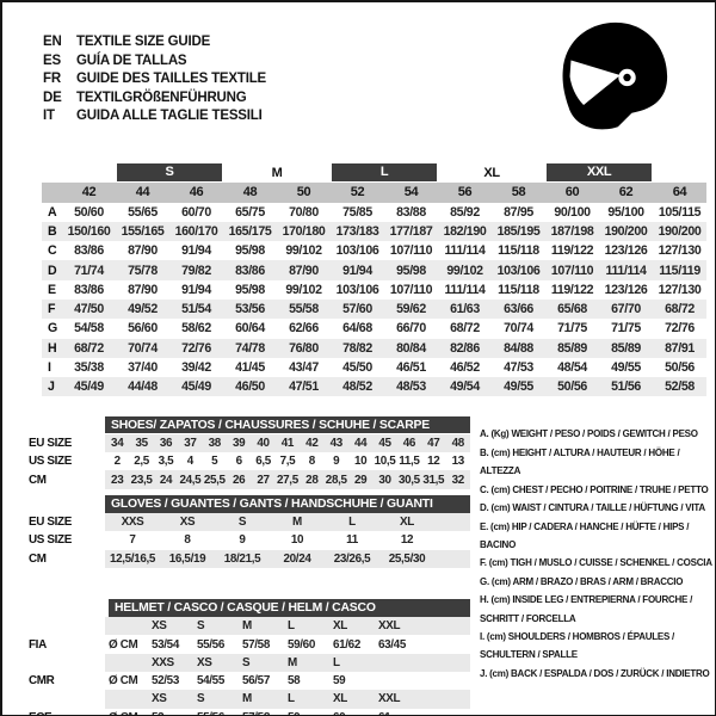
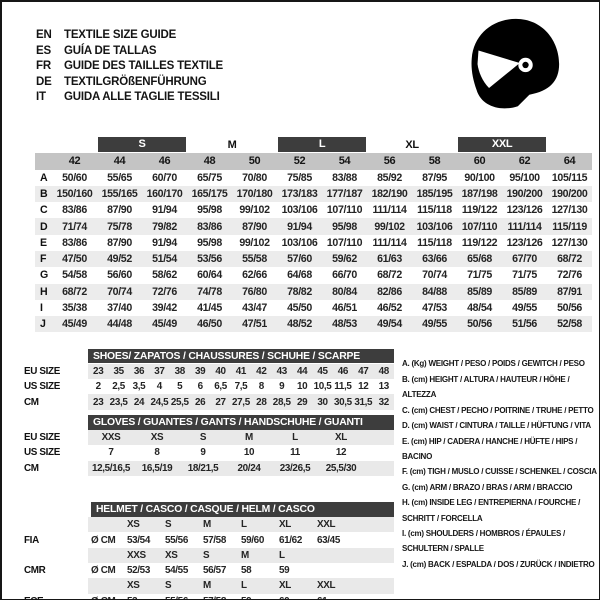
  EN
  TEXTILE SIZE GUIDE
  ES
  GUÍA DE TALLAS
  FR
  GUIDE DES TAILLES TEXTILE
  DE
  TEXTILGRÖßENFÜHRUNG
  IT
  GUIDA ALLE TAGLIE TESSILI
  		S	M	L	XL	XXL
  	42	44	46	48	50	52	54	56	58	60	62	64
  A	50/60	55/65	60/70	65/75	70/80	75/85	83/88	85/92	87/95	90/100	95/100	105/115
  B	150/160	155/165	160/170	165/175	170/180	173/183	177/187	182/190	185/195	187/198	190/200	190/200
  C	83/86	87/90	91/94	95/98	99/102	103/106	107/110	111/114	115/118	119/122	123/126	127/130
  D	71/74	75/78	79/82	83/86	87/90	91/94	95/98	99/102	103/106	107/110	111/114	115/119
  E	83/86	87/90	91/94	95/98	99/102	103/106	107/110	111/114	115/118	119/122	123/126	127/130
  F	47/50	49/52	51/54	53/56	55/58	57/60	59/62	61/63	63/66	65/68	67/70	68/72
  G	54/58	56/60	58/62	60/64	62/66	64/68	66/70	68/72	70/74	71/75	71/75	72/76
  H	68/72	70/74	72/76	74/78	76/80	78/82	80/84	82/86	84/88	85/89	85/89	87/91
  I	35/38	37/40	39/42	41/45	43/47	45/50	46/51	46/52	47/53	48/54	49/55	50/56
  J	45/49	44/48	45/49	46/50	47/51	48/52	48/53	49/54	49/55	50/56	51/56	52/58
  	SHOES/ ZAPATOS / CHAUSSURES / SCHUHE / SCARPE
- EU SIZE	34	35	36	37	38	39	40	41	42	43	44	45	46	47	48
+ EU SIZE	23	35	36	37	38	39	40	41	42	43	44	45	46	47	48
  US SIZE	2	2,5	3,5	4	5	6	6,5	7,5	8	9	10	10,5	11,5	12	13
  CM	23	23,5	24	24,5	25,5	26	27	27,5	28	28,5	29	30	30,5	31,5	32
  	GLOVES / GUANTES / GANTS / HANDSCHUHE / GUANTI
  EU SIZE	XXS	XS	S	M	L	XL
  US SIZE	7	8	9	10	11	12
  CM	12,5/16,5	16,5/19	18/21,5	20/24	23/26,5	25,5/30
  	HELMET / CASCO / CASQUE / HELM / CASCO
  		XS	S	M	L	XL	XXL
  FIA	Ø CM	53/54	55/56	57/58	59/60	61/62	63/45
  		XXS	XS	S	M	L
  CMR	Ø CM	52/53	54/55	56/57	58	59
  		XS	S	M	L	XL	XXL
  A. (Kg) WEIGHT / PESO / POIDS / GEWITCH / PESO
  B. (cm) HEIGHT / ALTURA / HAUTEUR / HÖHE / ALTEZZA
  C. (cm) CHEST / PECHO / POITRINE / TRUHE / PETTO
  D. (cm) WAIST / CINTURA / TAILLE / HÜFTUNG / VITA
  E. (cm) HIP / CADERA / HANCHE / HÜFTE / HIPS / BACINO
  F. (cm) TIGH / MUSLO / CUISSE / SCHENKEL / COSCIA
  G. (cm) ARM / BRAZO / BRAS / ARM / BRACCIO
  H. (cm) INSIDE LEG / ENTREPIERNA / FOURCHE / SCHRITT / FORCELLA
  I. (cm) SHOULDERS / HOMBROS / ÉPAULES / SCHULTERN / SPALLE
  J. (cm) BACK / ESPALDA / DOS / ZURÜCK / INDIETRO
